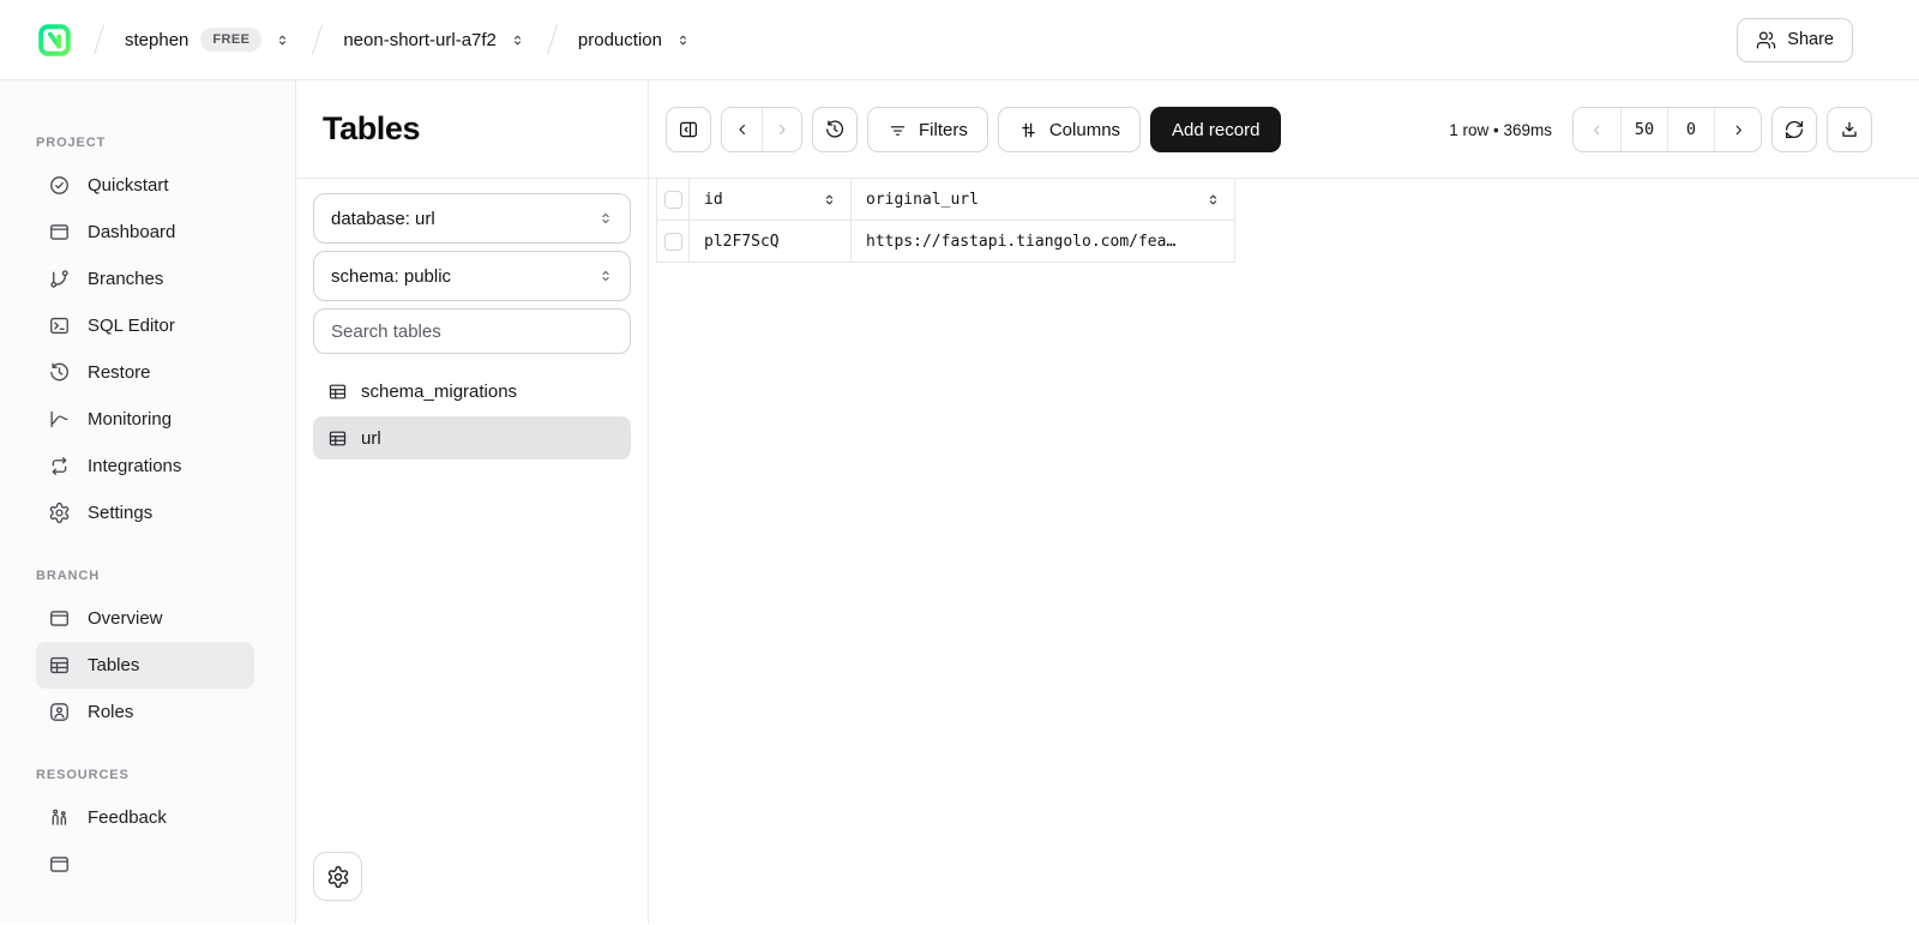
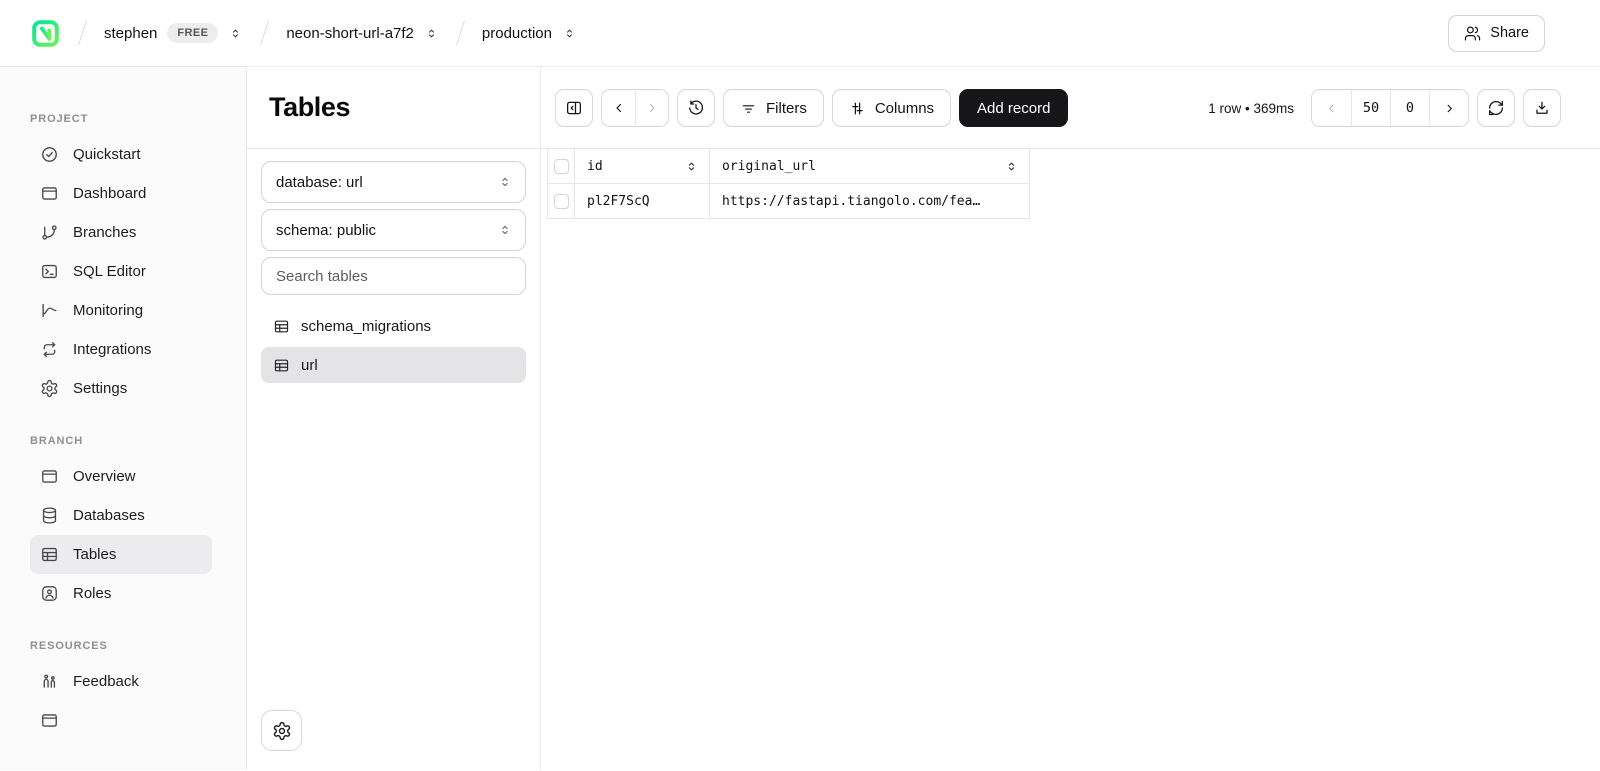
  stephen
  FREE
  neon-short-url-a7f2
  production
  Share
  PROJECT
  Quickstart
  Dashboard
  Branches
  SQL Editor
- Restore
  Monitoring
  Integrations
  Settings
  BRANCH
  Overview
+ Databases
  Tables
  Roles
  RESOURCES
  Feedback
  Tables
  database: url
  schema: public
  Search tables
  schema_migrations
  url
  Filters
  Columns
  Add record
  1 row • 369ms
  50
  0
  	id	original_url
  	pl2F7ScQ	https://fastapi.tiangolo.com/fea…
